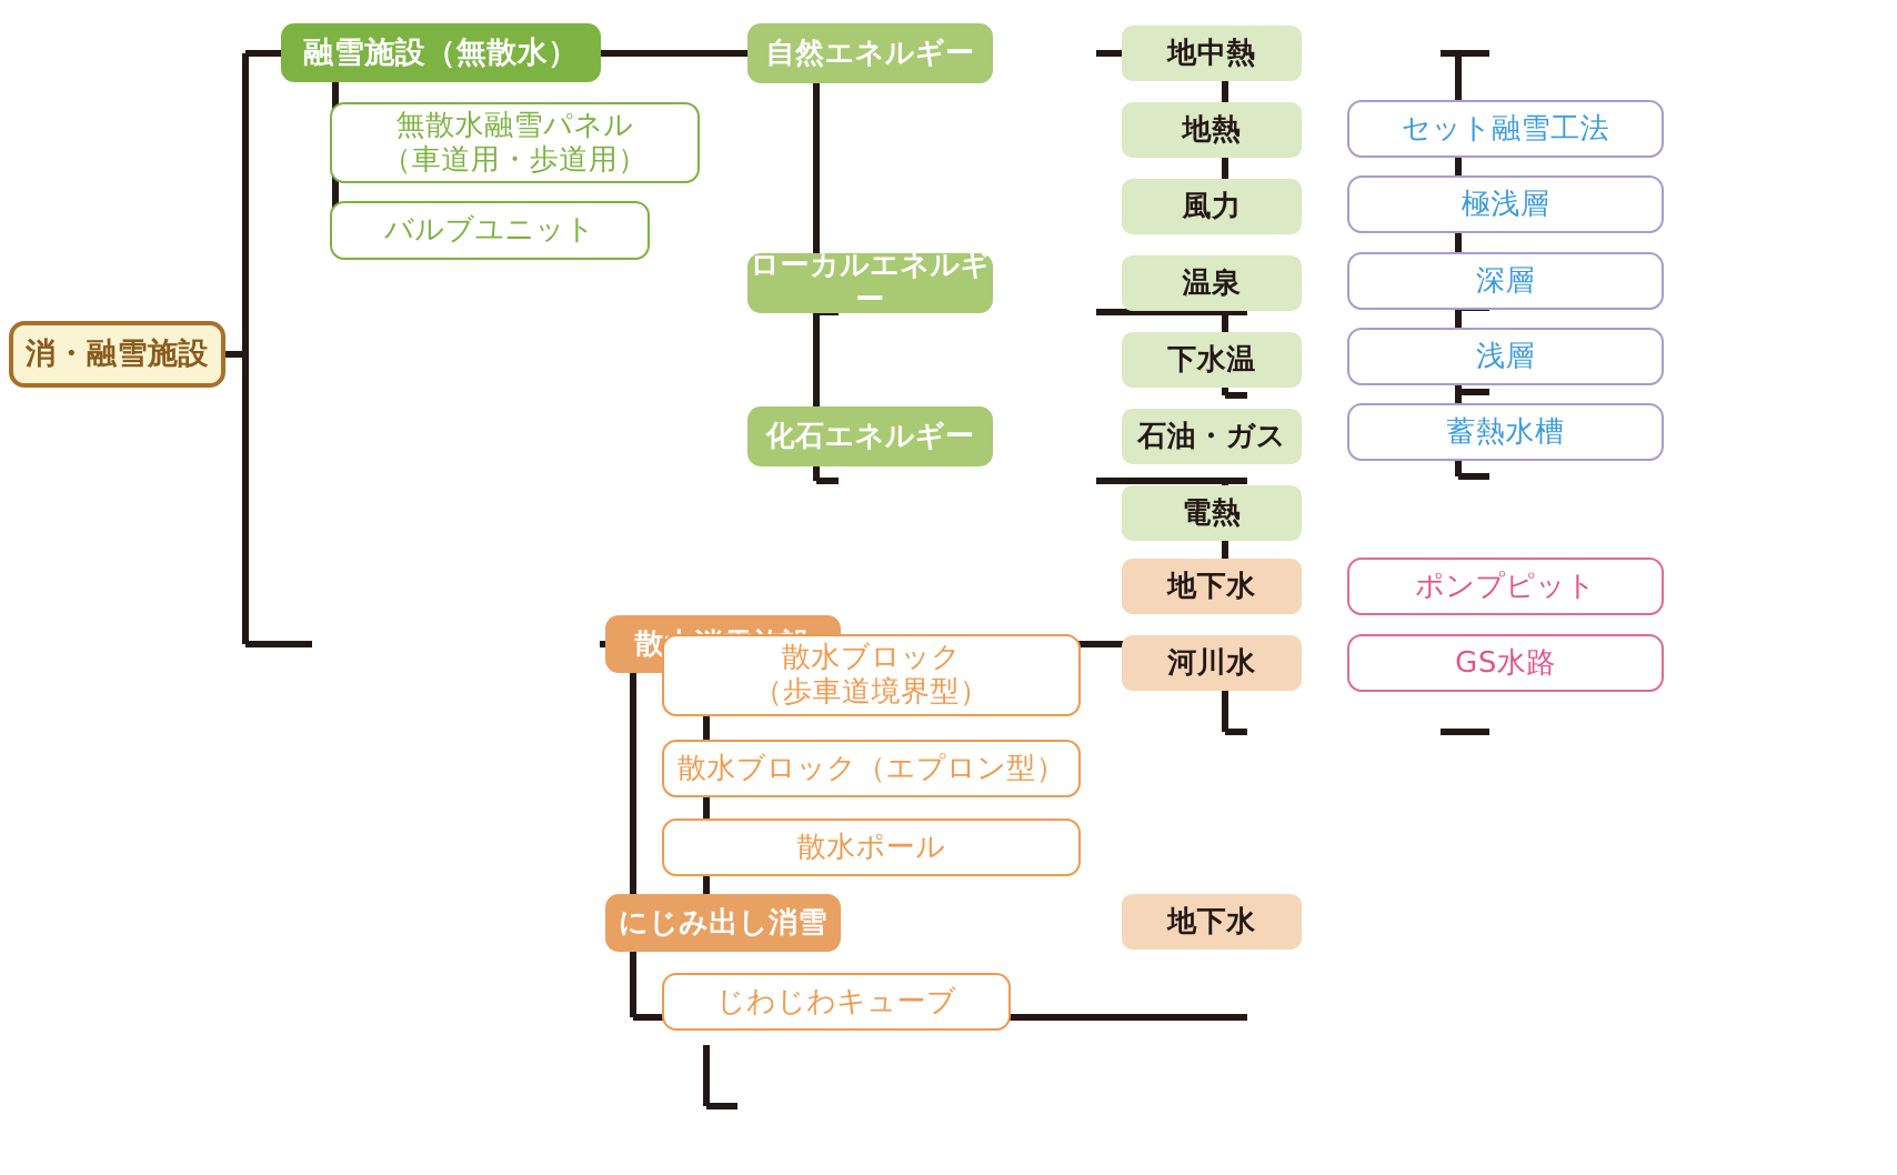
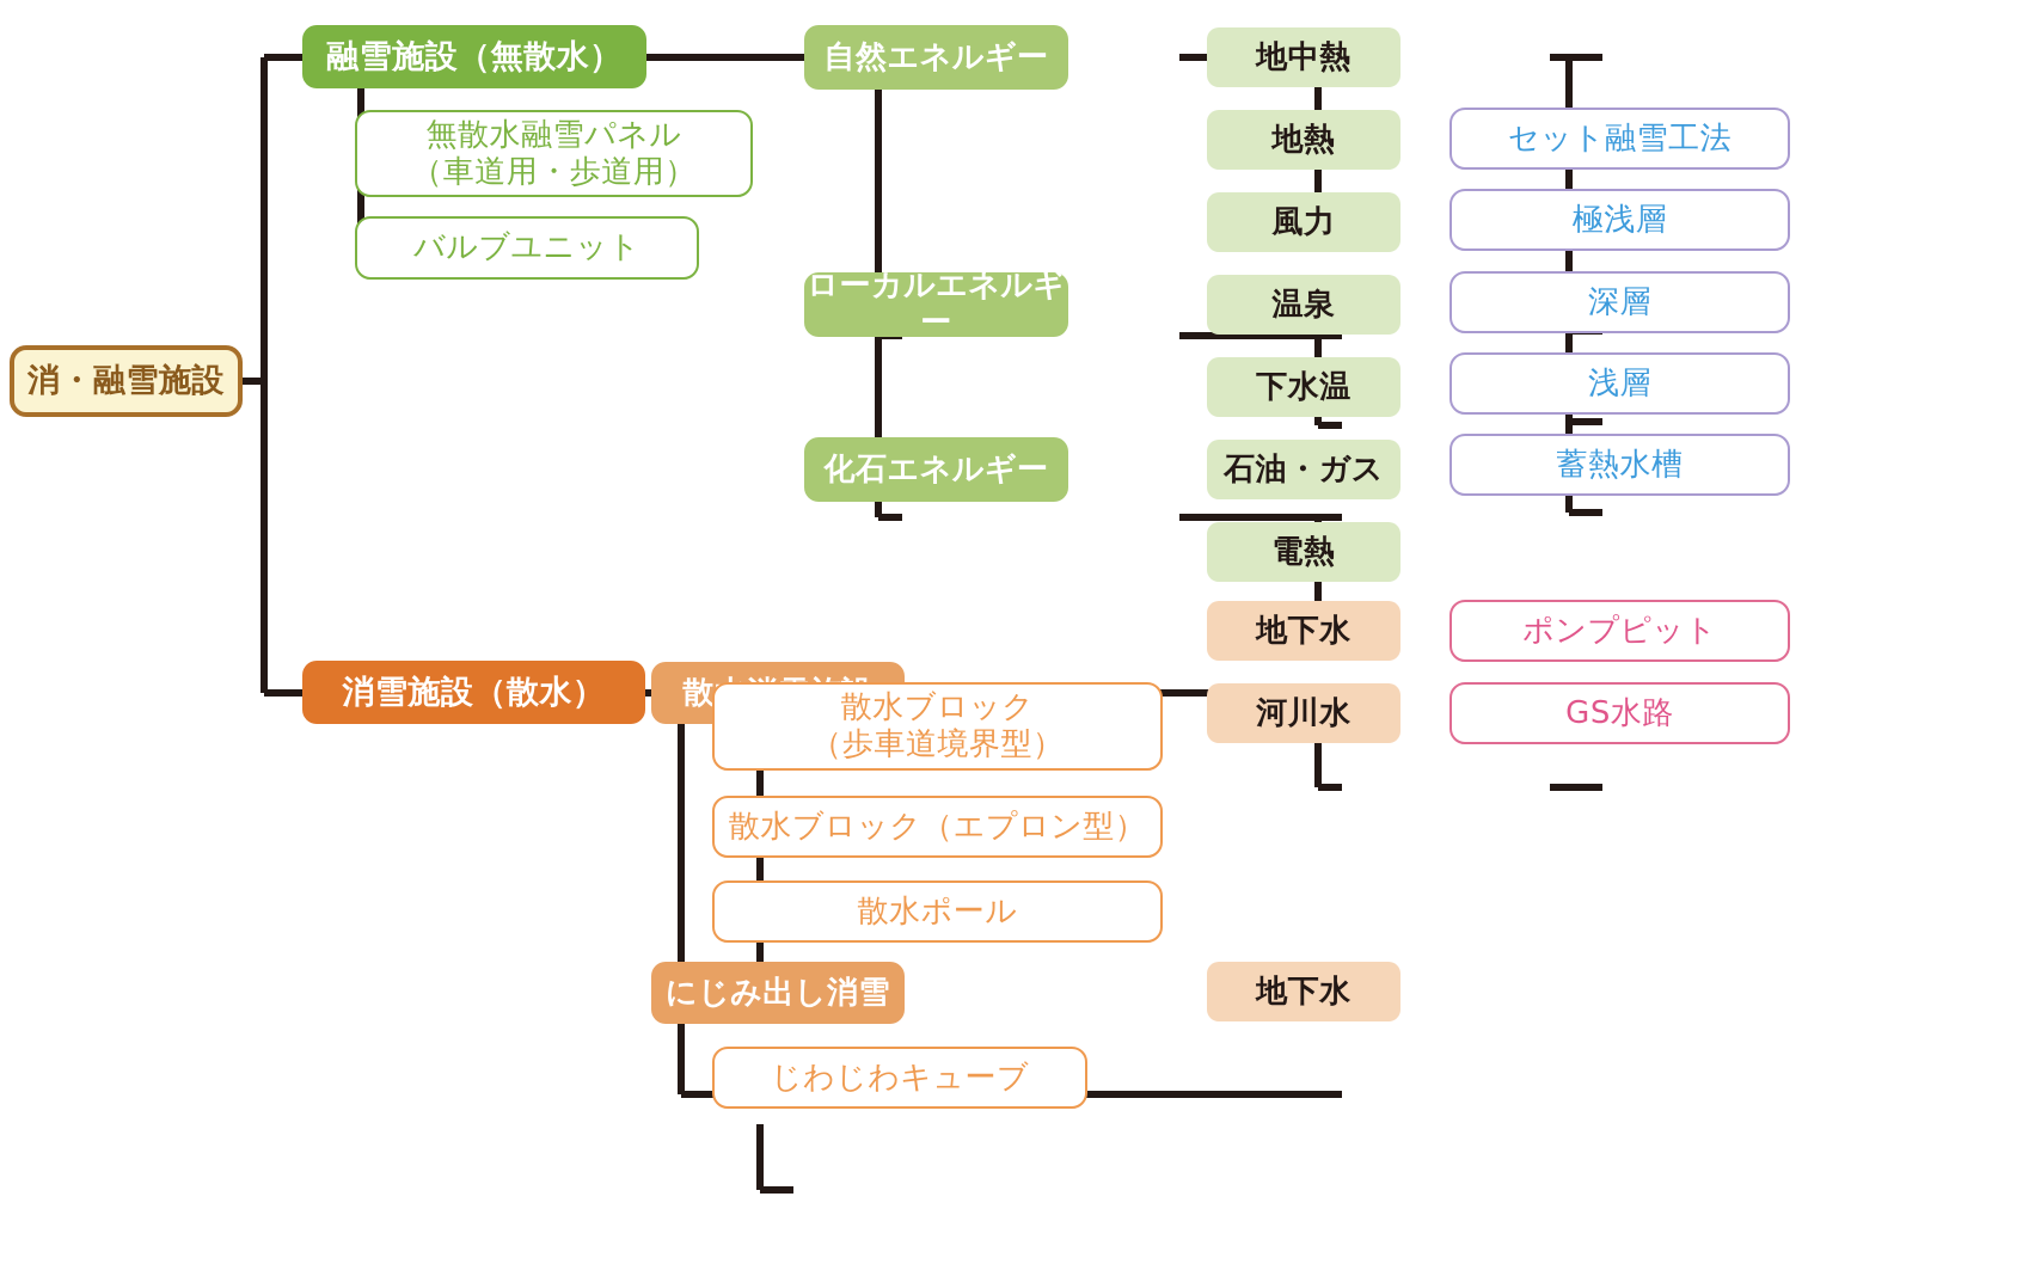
  消・融雪施設
  融雪施設（無散水）
  無散水融雪パネル
  （車道用・歩道用）
  バルブユニット
  自然エネルギー
  ローカルエネルギー
  化石エネルギー
  地中熱
  地熱
  風力
  温泉
  下水温
  石油・ガス
  電熱
  セット融雪工法
  極浅層
  深層
  浅層
  蓄熱水槽
+ 消雪施設（散水）
  散水ブロック
  （歩車道境界型）
  散水ブロック（エプロン型）
  散水ポール
  にじみ出し消雪
  じわじわキューブ
  地下水
  河川水
  地下水
  ポンプピット
  GS水路
